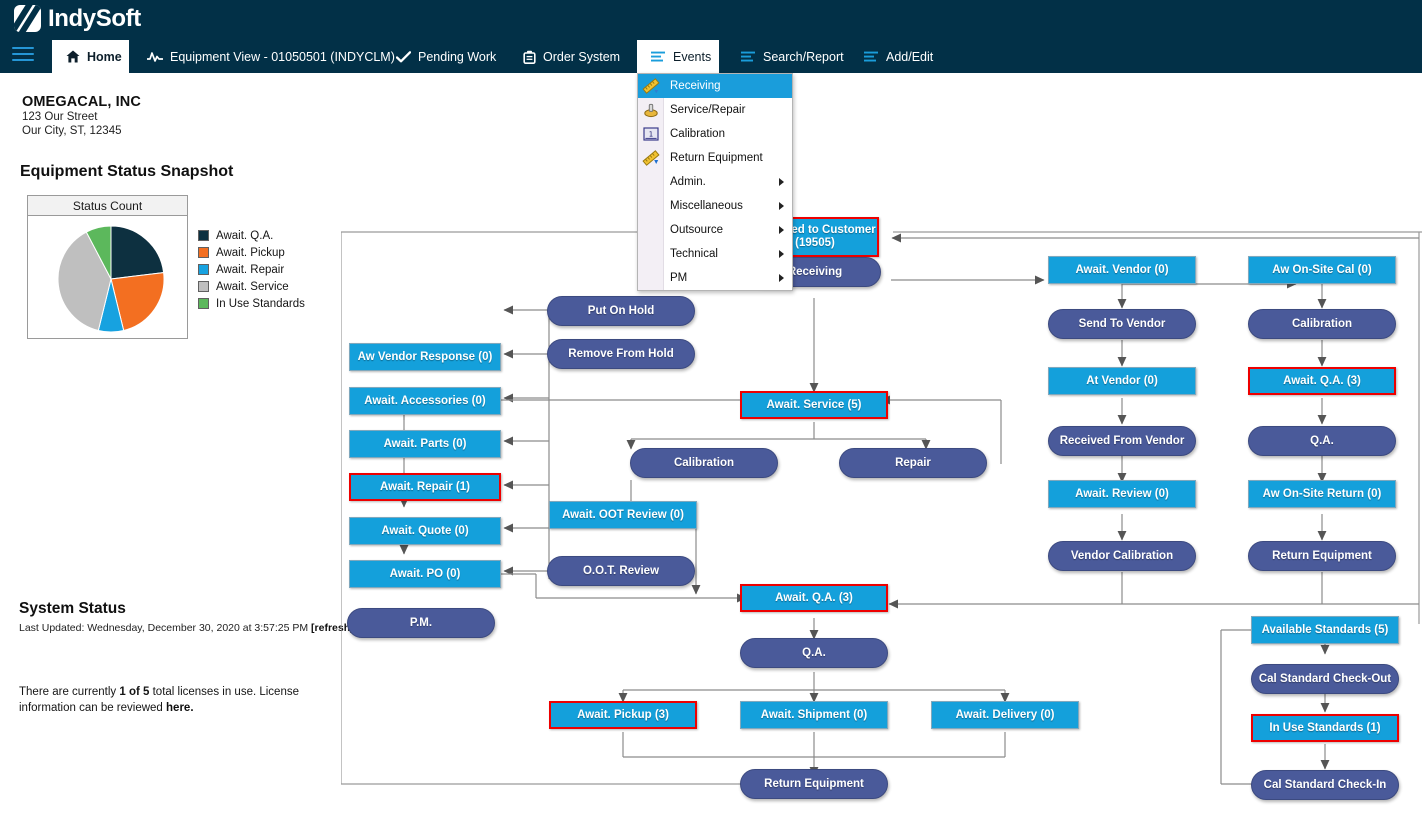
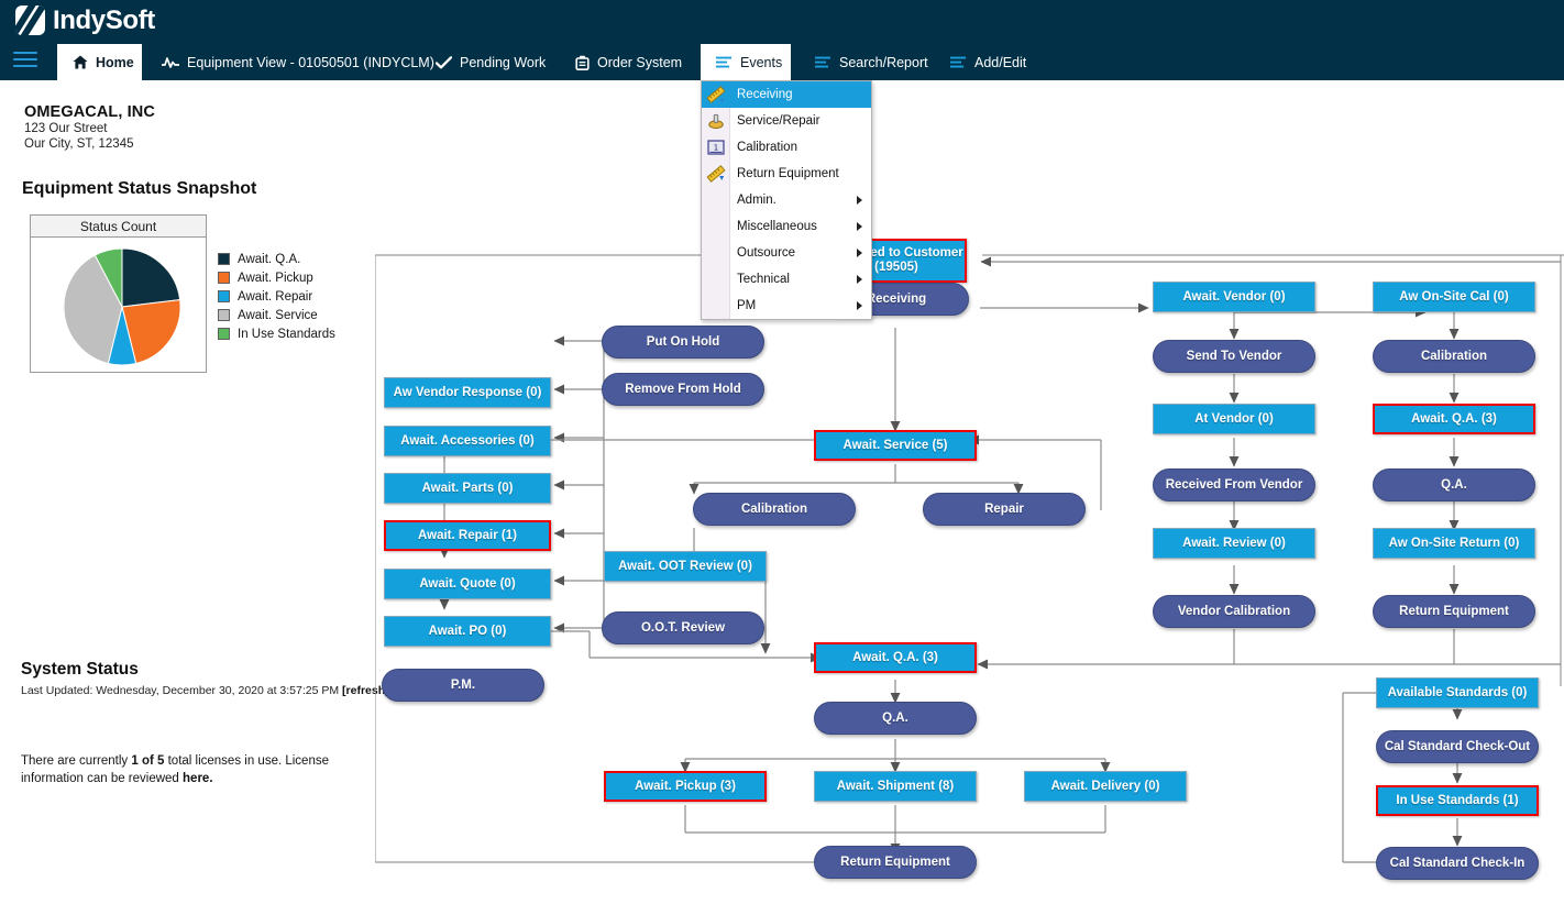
  IndySoft
  Home
  Equipment View - 01050501 (INDYCLM)
  Pending Work
  Order System
  Events
  Search/Report
  Add/Edit
  Receiving
  Service/Repair
  1
  Calibration
  Return Equipment
  Admin.
  Miscellaneous
  Outsource
  Technical
  PM
  OMEGACAL, INC
  123 Our Street
  Our City, ST, 12345
  Equipment Status Snapshot
  Status Count
  Await. Q.A.
  Await. Pickup
  Await. Repair
  Await. Service
  In Use Standards
  System Status
  Last Updated: Wednesday, December 30, 2020 at 3:57:25 PM [refre
  There are currently 1 of 5 total licenses in use. License information can be reviewed here.
  ed to Customer (19505)
  eceiving
  Aw Vendor Response (0)
  Await. Accessories (0)
  Await. Parts (0)
  Await. Repair (1)
  Await. Quote (0)
  Await. PO (0)
  Put On Hold
  Remove From Hold
  P.M.
  Await. Service (5)
  Calibration
  Repair
  Await. OOT Review (0)
  O.O.T. Review
  Await. Q.A. (3)
  Q.A.
  Await. Pickup (3)
- Await. Shipment (0)
+ Await. Shipment (8)
  Await. Delivery (0)
  Return Equipment
  Await. Vendor (0)
  Send To Vendor
  At Vendor (0)
  Received From Vendor
  Await. Review (0)
  Vendor Calibration
  Aw On-Site Cal (0)
  Calibration
  Await. Q.A. (3)
  Q.A.
  Aw On-Site Return (0)
  Return Equipment
- Available Standards (5)
+ Available Standards (0)
  Cal Standard Check-Out
  In Use Standards (1)
  Cal Standard Check-In
